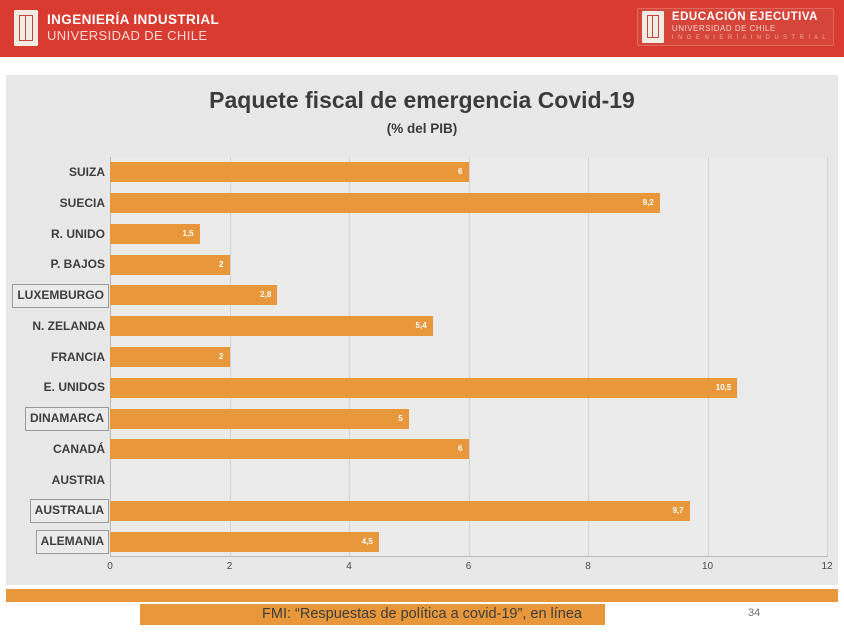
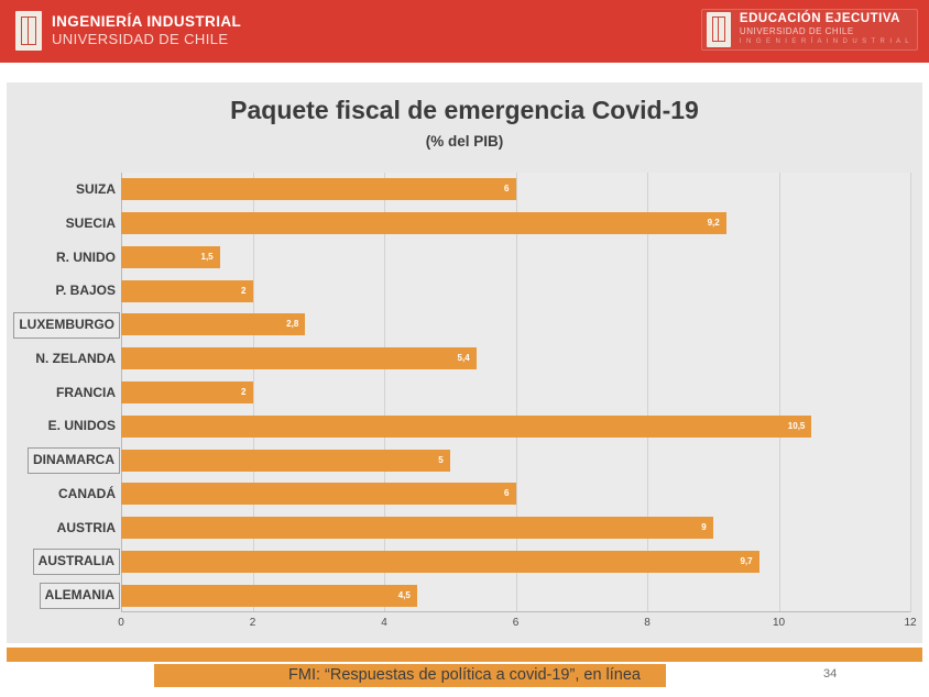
  INGENIERÍA INDUSTRIAL
  UNIVERSIDAD DE CHILE
  EDUCACIÓN EJECUTIVA
  UNIVERSIDAD DE CHILE
  Paquete fiscal de emergencia Covid-19
  (% del PIB)
  SUIZA
  6
  SUECIA
  9,2
  R. UNIDO
  1,5
  P. BAJOS
  2
  LUXEMBURGO
  2,8
  N. ZELANDA
  5,4
  FRANCIA
  2
  E. UNIDOS
  10,5
  DINAMARCA
  5
  CANADÁ
  6
  AUSTRIA
+ 9
  AUSTRALIA
  9,7
  ALEMANIA
  4,5
  0
  2
  4
  6
  8
  10
  12
  FMI: “Respuestas de política a covid-19”, en línea
  34
